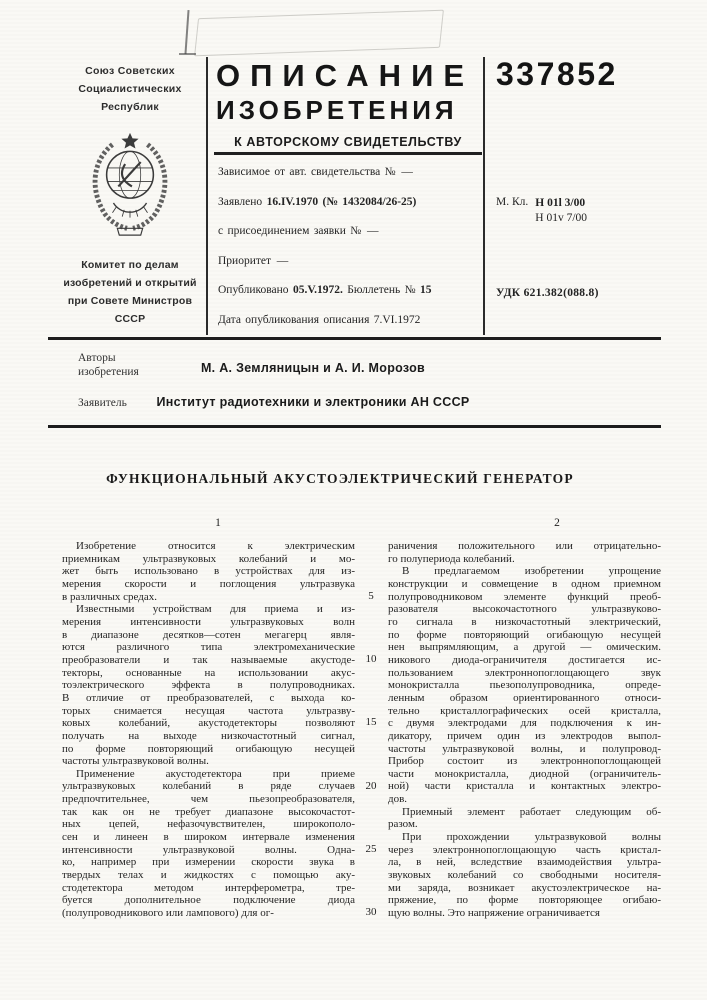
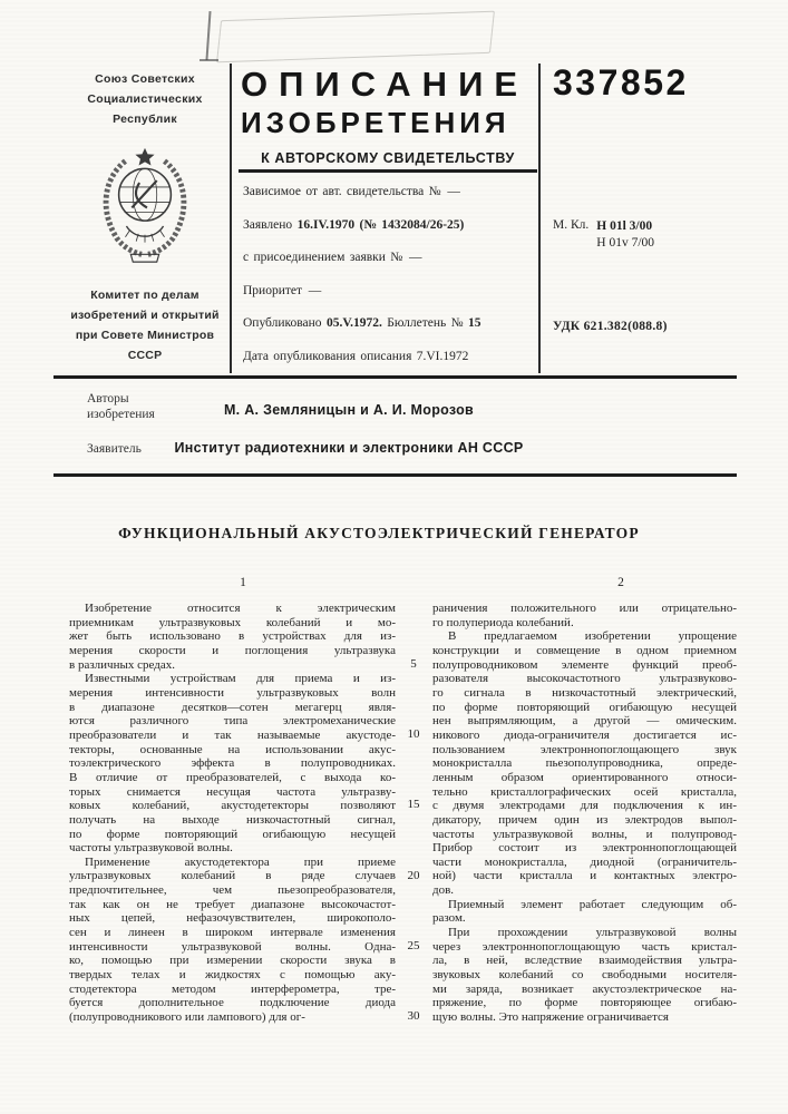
  Союз Советских
  Социалистических
  Республик
  Комитет по делам
  изобретений и открытий
  при Совете Министров
  СССР
  ОПИСАНИЕ
  ИЗОБРЕТЕНИЯ
  К АВТОРСКОМУ СВИДЕТЕЛЬСТВУ
  Зависимое от авт. свидетельства № —
  Заявлено 16.IV.1970 (№ 1432084/26-25)
  с присоединением заявки № —
  Приоритет —
  Опубликовано 05.V.1972. Бюллетень № 15
  Дата опубликования описания 7.VI.1972
  337852
  М. Кл.
  H 01l 3/00
  H 01v 7/00
  УДК 621.382(088.8)
  Авторы
  изобретения
  М. А. Земляницын и А. И. Морозов
  Заявитель
  Институт радиотехники и электроники АН СССР
  ФУНКЦИОНАЛЬНЫЙ АКУСТОЭЛЕКТРИЧЕСКИЙ ГЕНЕРАТОР
  1
  2
  Изобретение относится к электрическим
  приемникам ультразвуковых колебаний и мо-
  жет быть использовано в устройствах для из-
  мерения скорости и поглощения ультразвука
  в различных средах.
  Известными устройствам для приема и из-
  мерения интенсивности ультразвуковых волн
  в диапазоне десятков—сотен мегагерц явля-
  ются различного типа электромеханические
  преобразователи и так называемые акустоде-
  текторы, основанные на использовании акус-
  тоэлектрического эффекта в полупроводниках.
  В отличие от преобразователей, с выхода ко-
  торых снимается несущая частота ультразву-
  ковых колебаний, акустодетекторы позволяют
  получать на выходе низкочастотный сигнал,
  по форме повторяющий огибающую несущей
  частоты ультразвуковой волны.
  Применение акустодетектора при приеме
  ультразвуковых колебаний в ряде случаев
  предпочтительнее, чем пьезопреобразователя,
  так как он не требует диапазоне высокочастот-
  ных цепей, нефазочувствителен, широкополо-
  сен и линеен в широком интервале изменения
  интенсивности ультразвуковой волны. Одна-
- ко, например при измерении скорости звука в
+ ко, помощью при измерении скорости звука в
  твердых телах и жидкостях с помощью аку-
  стодетектора методом интерферометра, тре-
  буется дополнительное подключение диода
  (полупроводникового или лампового) для ог-
  5
  10
  15
  20
  25
  30
  раничения положительного или отрицательно-
  го полупериода колебаний.
  В предлагаемом изобретении упрощение
  конструкции и совмещение в одном приемном
  полупроводниковом элементе функций преоб-
  разователя высокочастотного ультразвуково-
  го сигнала в низкочастотный электрический,
  по форме повторяющий огибающую несущей
  нен выпрямляющим, а другой — омическим.
  никового диода-ограничителя достигается ис-
  пользованием электроннопоглощающего звук
  монокристалла пьезополупроводника, опреде-
  ленным образом ориентированного относи-
  тельно кристаллографических осей кристалла,
  с двумя электродами для подключения к ин-
  дикатору, причем один из электродов выпол-
  частоты ультразвуковой волны, и полупровод-
  Прибор состоит из электроннопоглощающей
  части монокристалла, диодной (ограничитель-
  ной) части кристалла и контактных электро-
  дов.
  Приемный элемент работает следующим об-
  разом.
  При прохождении ультразвуковой волны
  через электроннопоглощающую часть кристал-
  ла, в ней, вследствие взаимодействия ультра-
  звуковых колебаний со свободными носителя-
  ми заряда, возникает акустоэлектрическое на-
  пряжение, по форме повторяющее огибаю-
  щую волны. Это напряжение ограничивается
